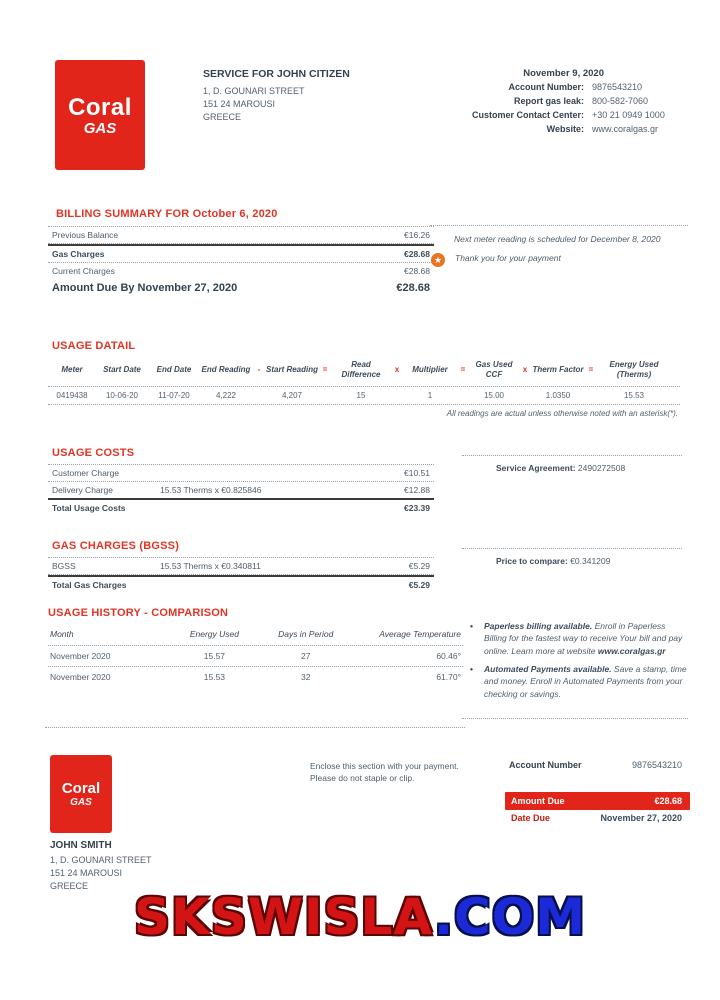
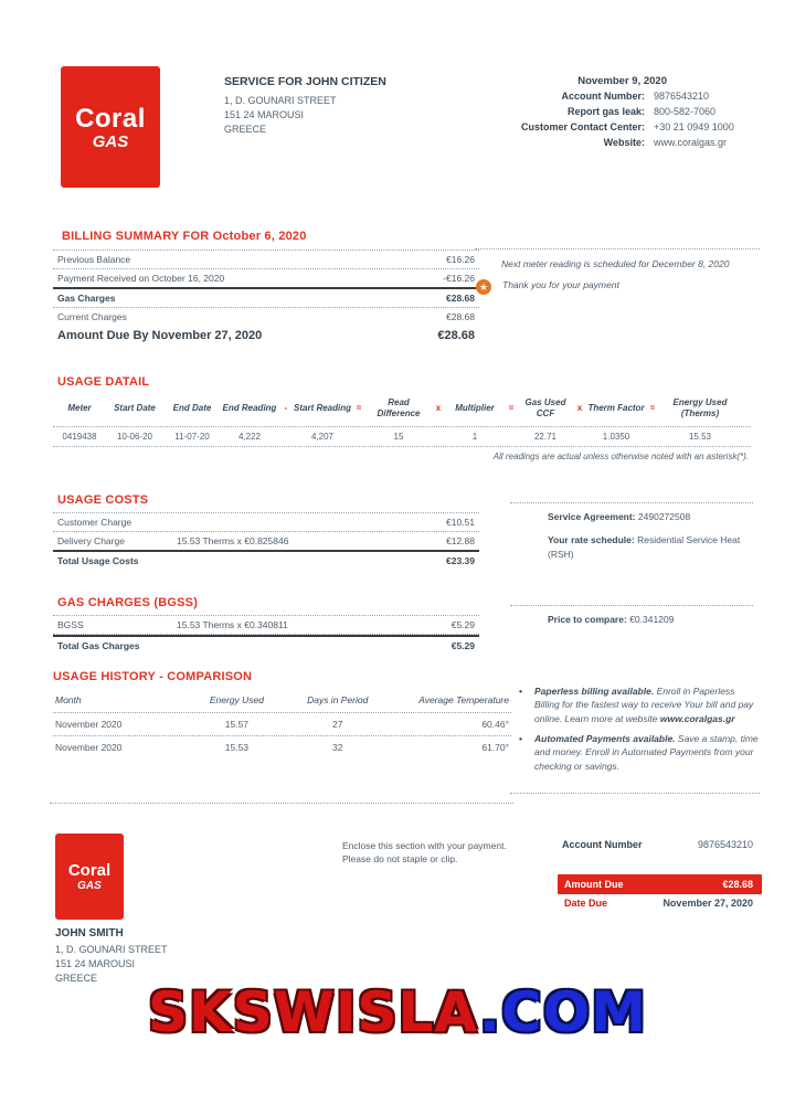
  Coral
  GAS
  SERVICE FOR JOHN CITIZEN
  1, D. GOUNARI STREET
  151 24 MAROUSI
  GREECE
  November 9, 2020
  Account Number:
  9876543210
  Report gas leak:
  800-582-7060
  Customer Contact Center:
  +30 21 0949 1000
  Website:
  www.coralgas.gr
  BILLING SUMMARY FOR October 6, 2020
  Previous Balance
  €16.26
+ Payment Received on October 16, 2020
+ -€16.26
  Gas Charges
  €28.68
  Current Charges
  €28.68
  Amount Due By November 27, 2020
  €28.68
  Next meter reading is scheduled for December 8, 2020
  ★
  Thank you for your payment
  USAGE DATAIL
  Meter
  Start Date
  End Date
  End Reading
  -
  Start Reading
  =
  Read Difference
  x
  Multiplier
  =
  Gas Used CCF
  x
  Therm Factor
  =
  Energy Used (Therms)
  0419438
  10-06-20
  11-07-20
  4,222
  4,207
  15
  1
- 15.00
+ 22.71
  1.0350
  15.53
  All readings are actual unless otherwise noted with an asterisk(*).
  USAGE COSTS
  Customer Charge
  €10.51
  Delivery Charge
  15.53 Therms x €0.825846
  €12.88
  Total Usage Costs
  €23.39
  Service Agreement: 2490272508
+ Your rate schedule: Residential Service Heat (RSH)
  GAS CHARGES (BGSS)
  BGSS
  15.53 Therms x €0.340811
  €5.29
  Total Gas Charges
  €5.29
  Price to compare: €0.341209
  USAGE HISTORY - COMPARISON
  Month
  Energy Used
  Days in Period
  Average Temperature
  November 2020
  15.57
  27
  60.46°
  November 2020
  15.53
  32
  61.70°
  •
  Paperless billing available. Enroll in Paperless Billing for the fastest way to receive Your bill and pay online. Learn more at website www.coralgas.gr
  •
  Automated Payments available. Save a stamp, time and money. Enroll in Automated Payments from your checking or savings.
  Coral
  GAS
  JOHN SMITH
  1, D. GOUNARI STREET
  151 24 MAROUSI
  GREECE
  Enclose this section with your payment. Please do not staple or clip.
  Account Number
  9876543210
  Amount Due
  €28.68
  Date Due
  November 27, 2020
  SKSWISLA.COM
